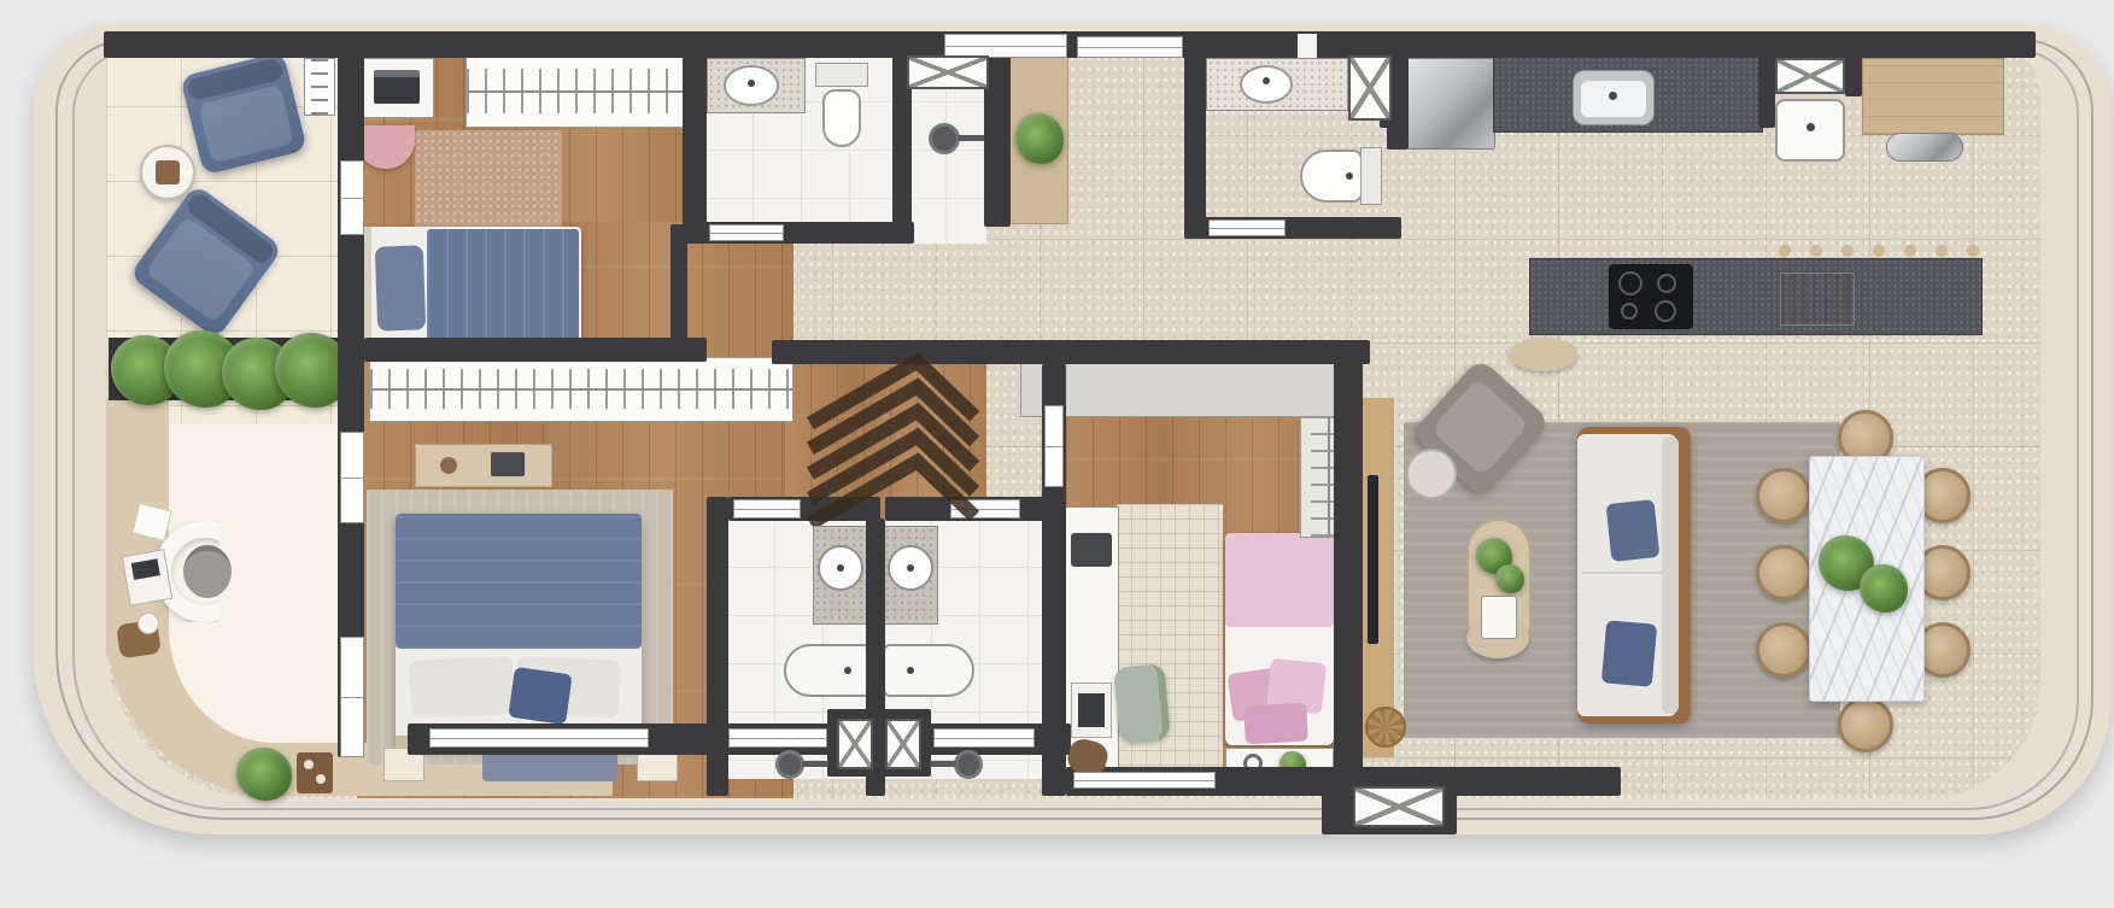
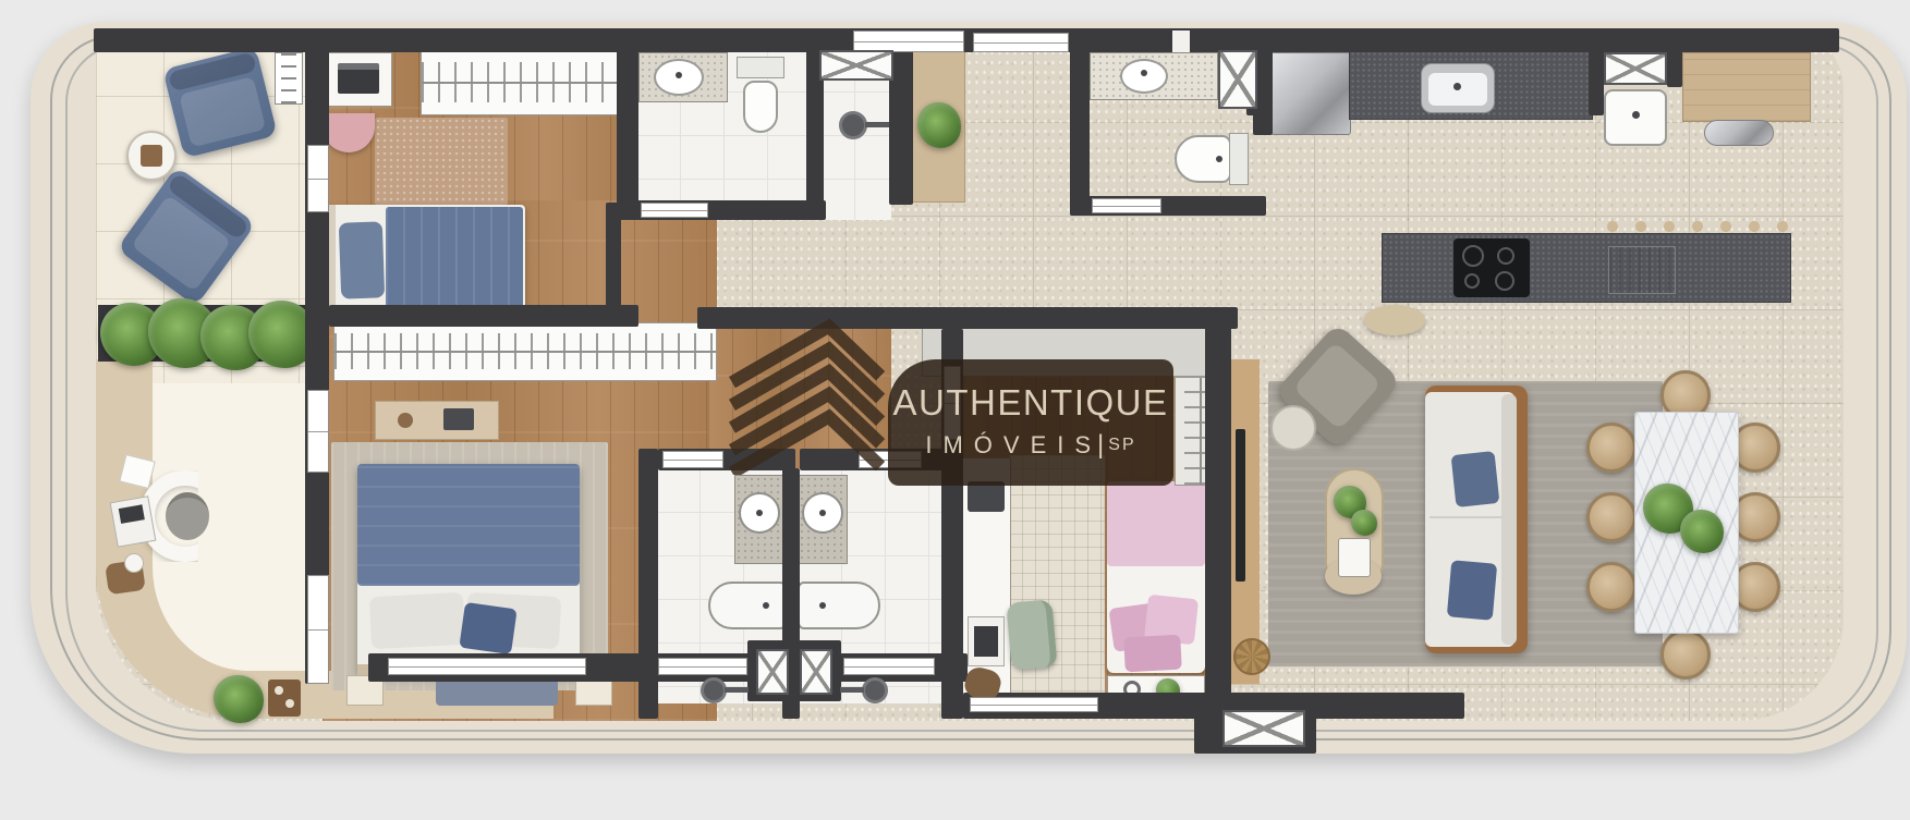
+ AUTHENTIQUE
+ IMÓVEIS
+ |
+ SP
